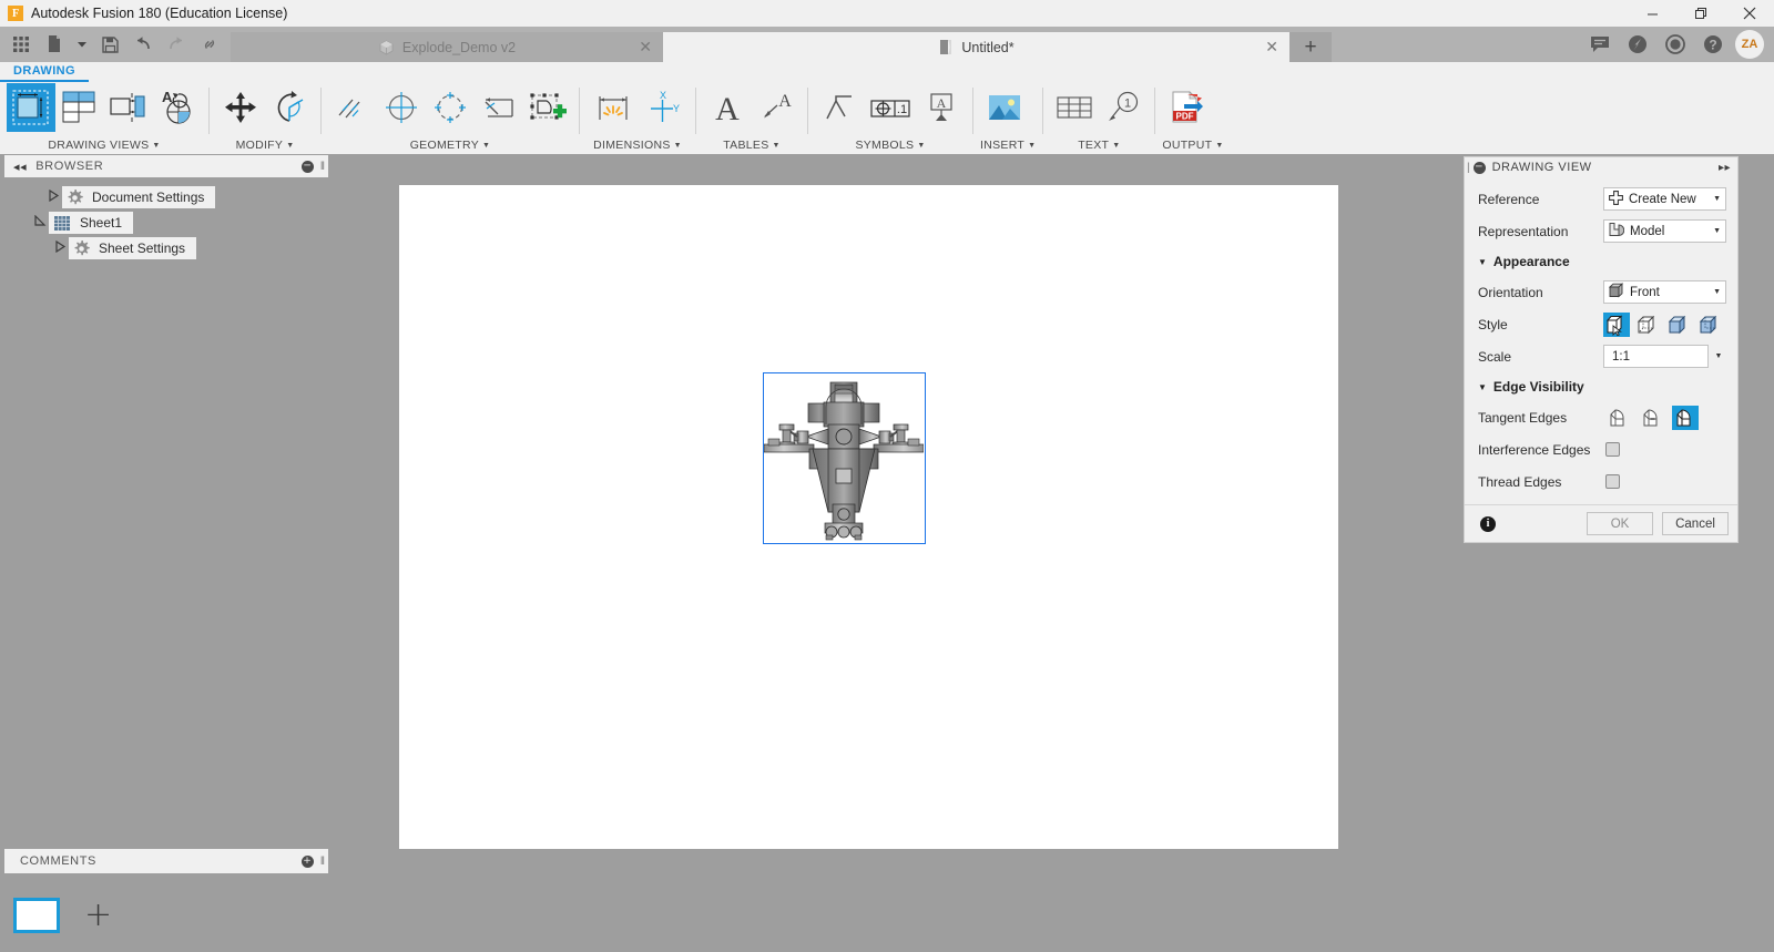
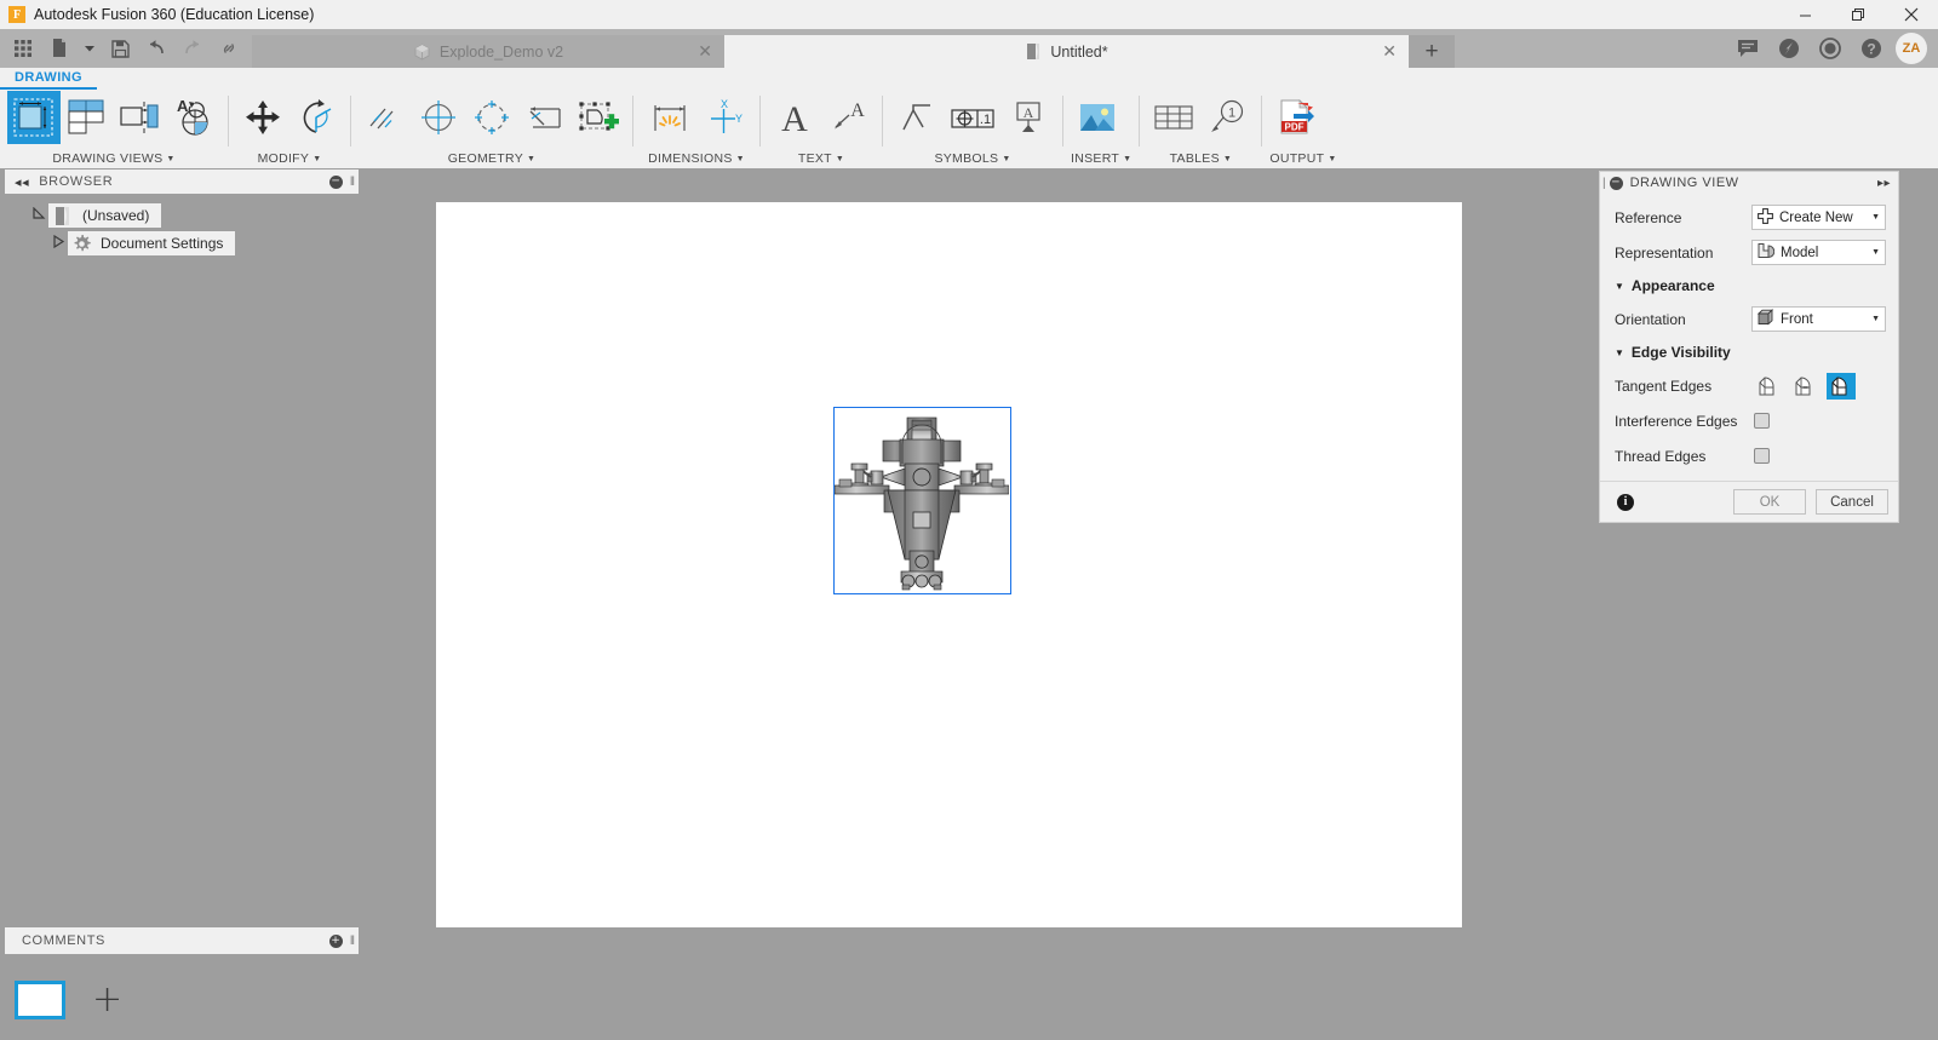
  F
- Autodesk Fusion 180 (Education License)
+ Autodesk Fusion 360 (Education License)
  Explode_Demo v2
  ✕
  Untitled*
  ✕
  +
  ?
  ZA
  DRAWING
  A
  DRAWING VIEWS
  MODIFY
  GEOMETRY
  X
  Y
  DIMENSIONS
  A
  A
- TABLES
+ TEXT
  .1
  A
  SYMBOLS
  INSERT
  1
- TEXT
+ TABLES
  PDF
  OUTPUT
  ◂◂
  BROWSER
  ─
  ‖
+ (Unsaved)
  Document Settings
- Sheet1
- Sheet Settings
  COMMENTS
  +
  ‖
  +
  |
  ─
  DRAWING VIEW
  ▸▸
  Reference
  Create New
  Representation
  Model
  ▼
  Appearance
  Orientation
  Front
- Style
- Scale
- 1:1
  ▼
  Edge Visibility
  Tangent Edges
  Interference Edges
  Thread Edges
  i
  OK
  Cancel
